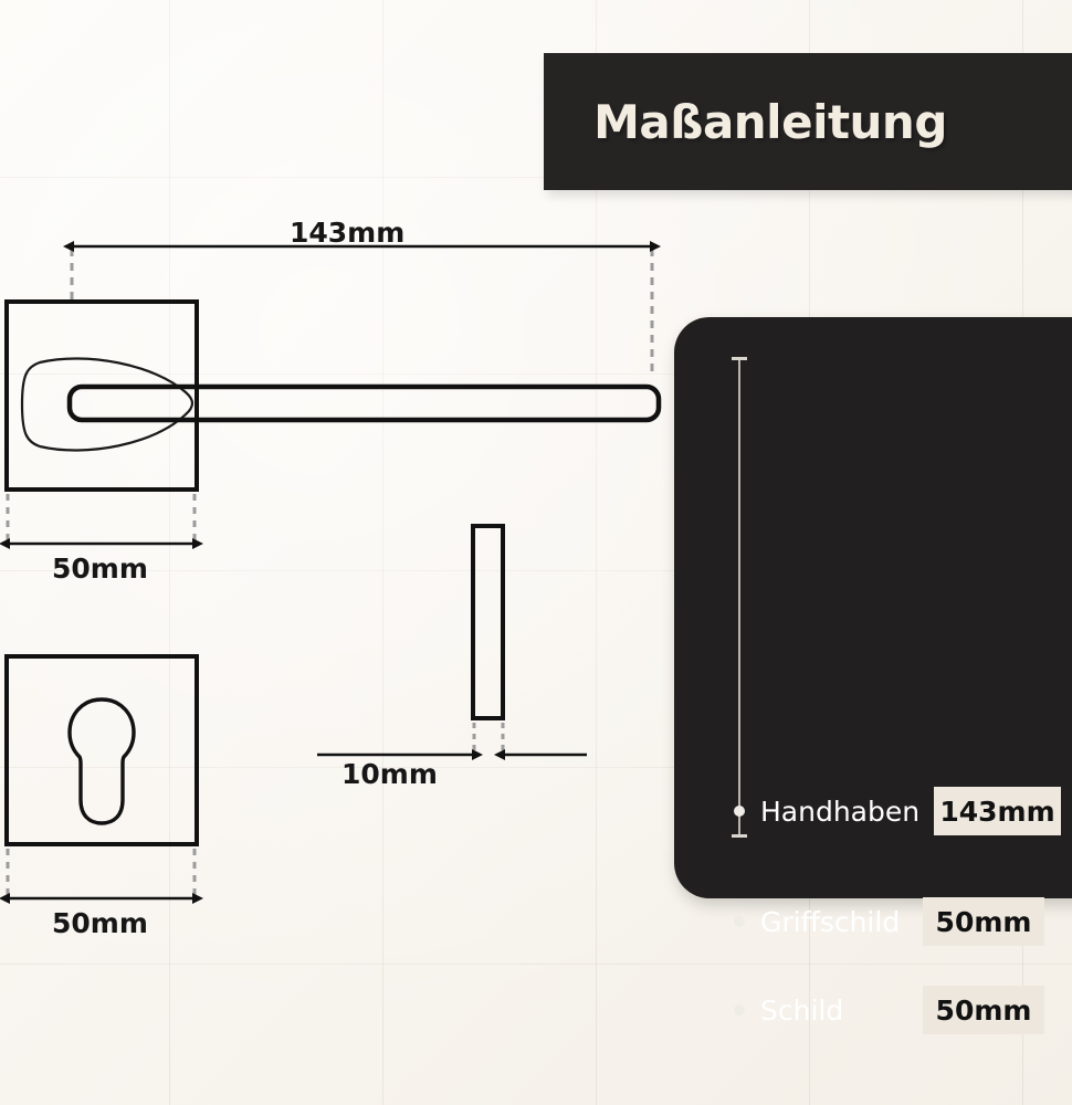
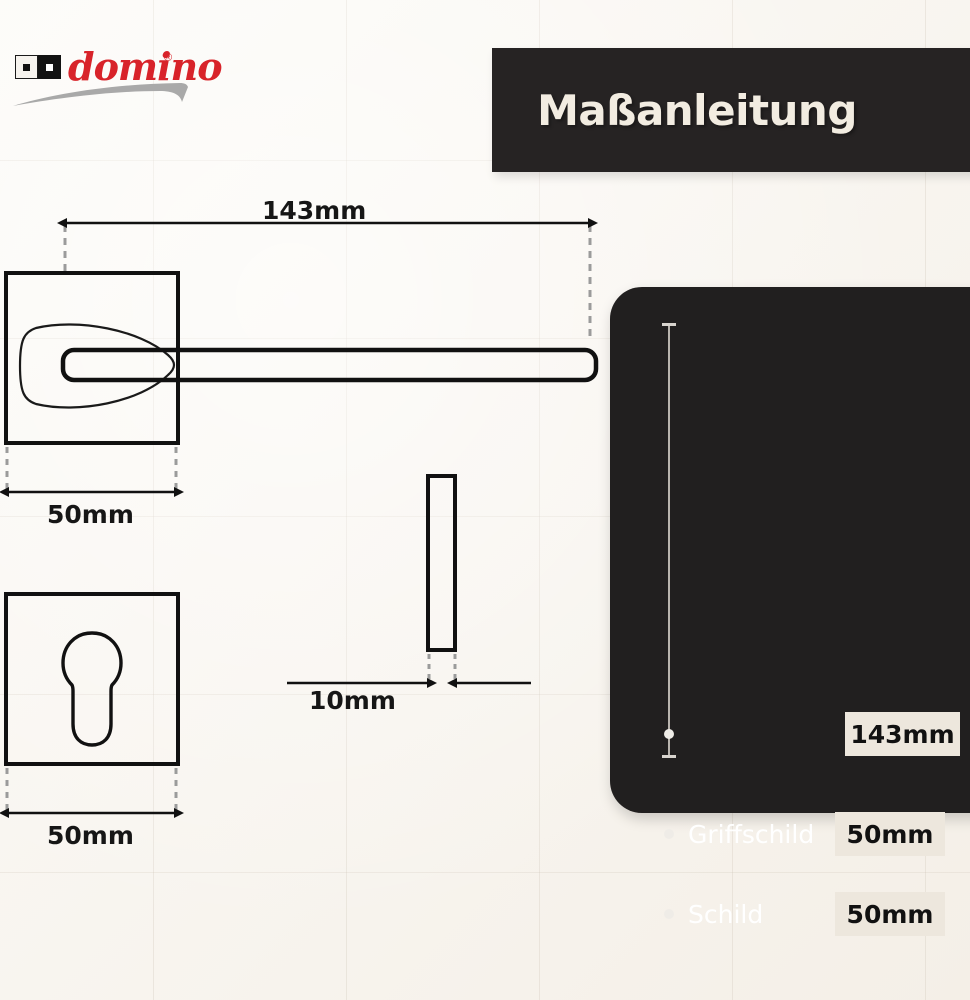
+ domino
+ ®
  Maßanleitung
  143mm
  50mm
  50mm
  10mm
- Handhaben
  143mm
  Griffschild
  50mm
  Schild
  50mm
